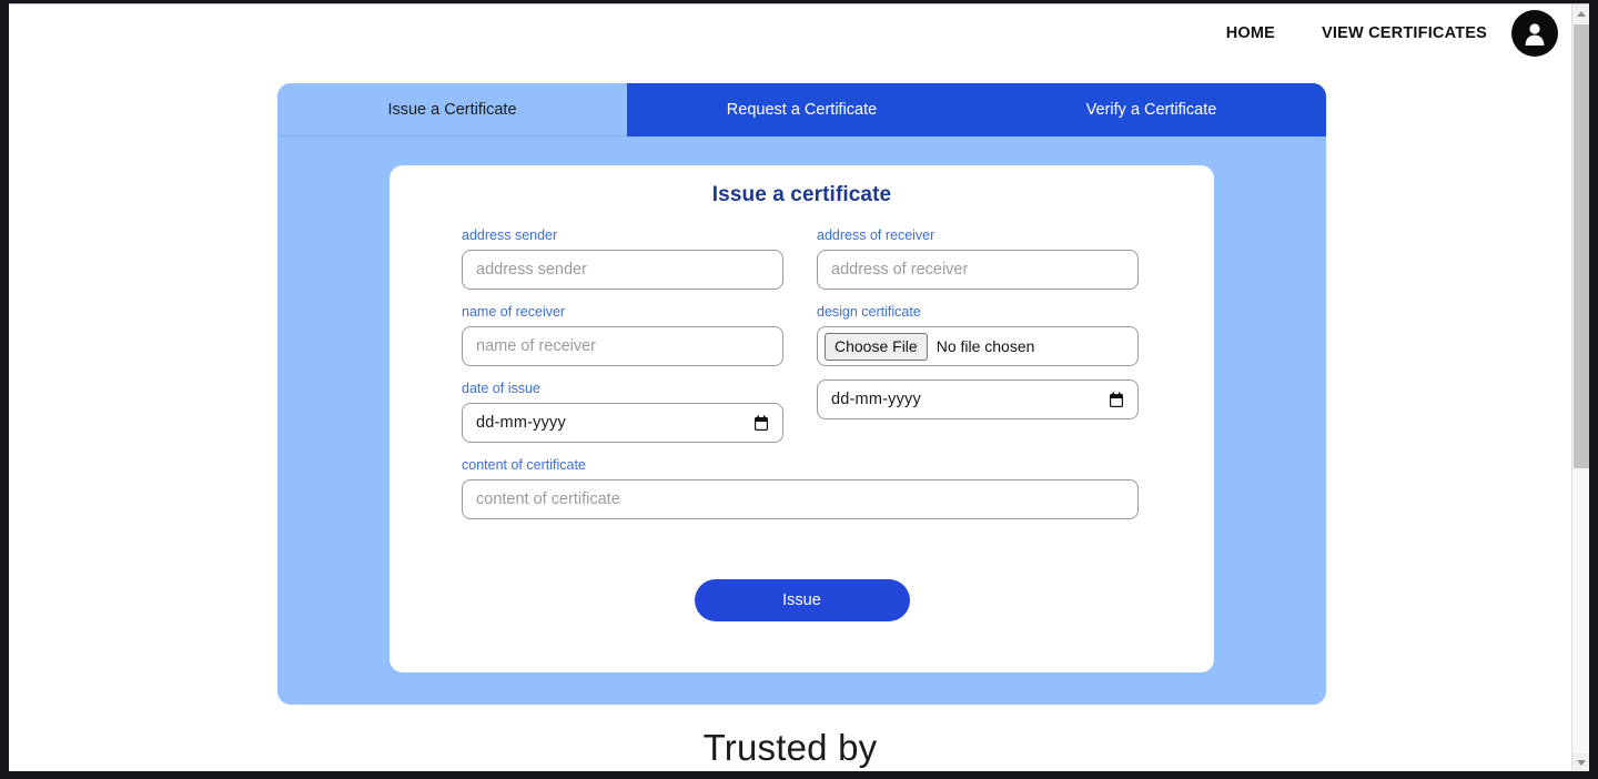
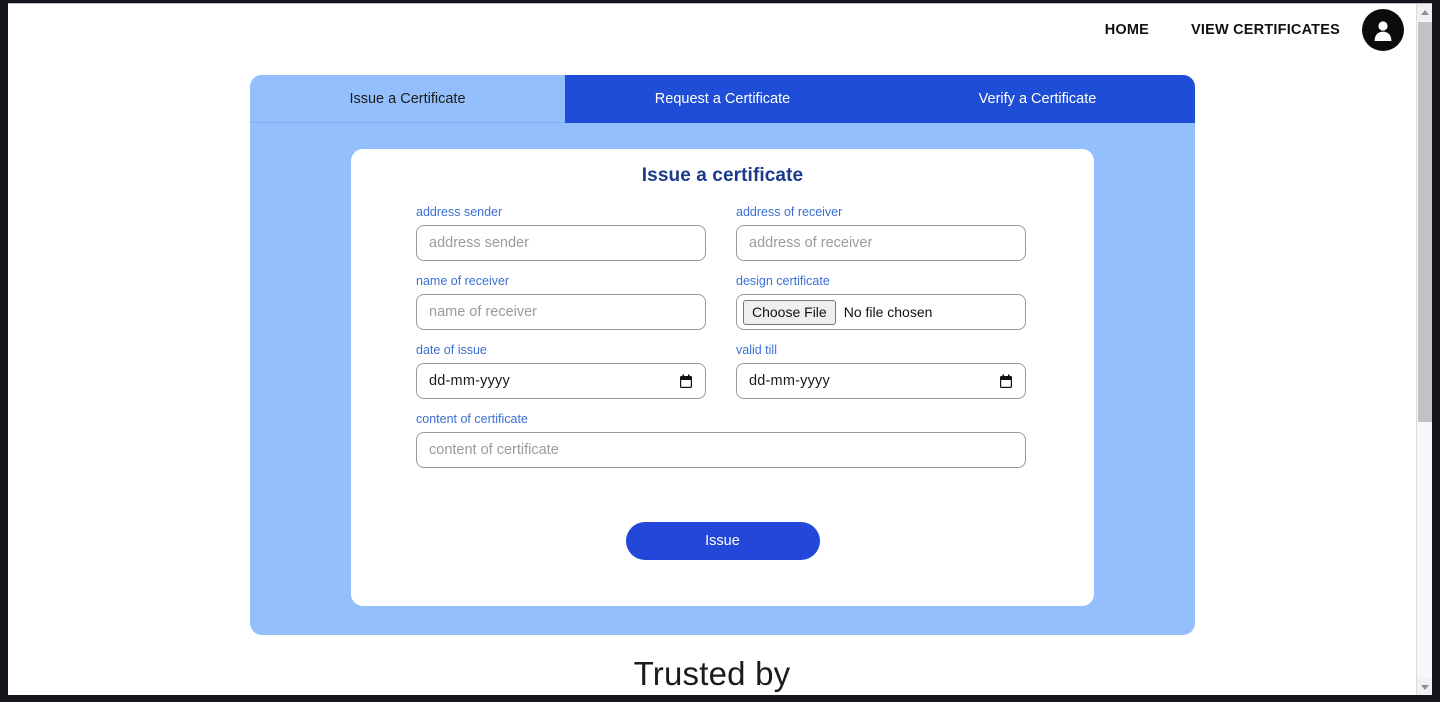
  HOME
  VIEW CERTIFICATES
  Issue a Certificate
  Request a Certificate
  Verify a Certificate
  Issue a certificate
  address sender
  address sender
  address of receiver
  address of receiver
  name of receiver
  name of receiver
  design certificate
  Choose File
  No file chosen
  date of issue
  dd-mm-yyyy
+ valid till
  dd-mm-yyyy
  content of certificate
  content of certificate
  Issue
  Trusted by
